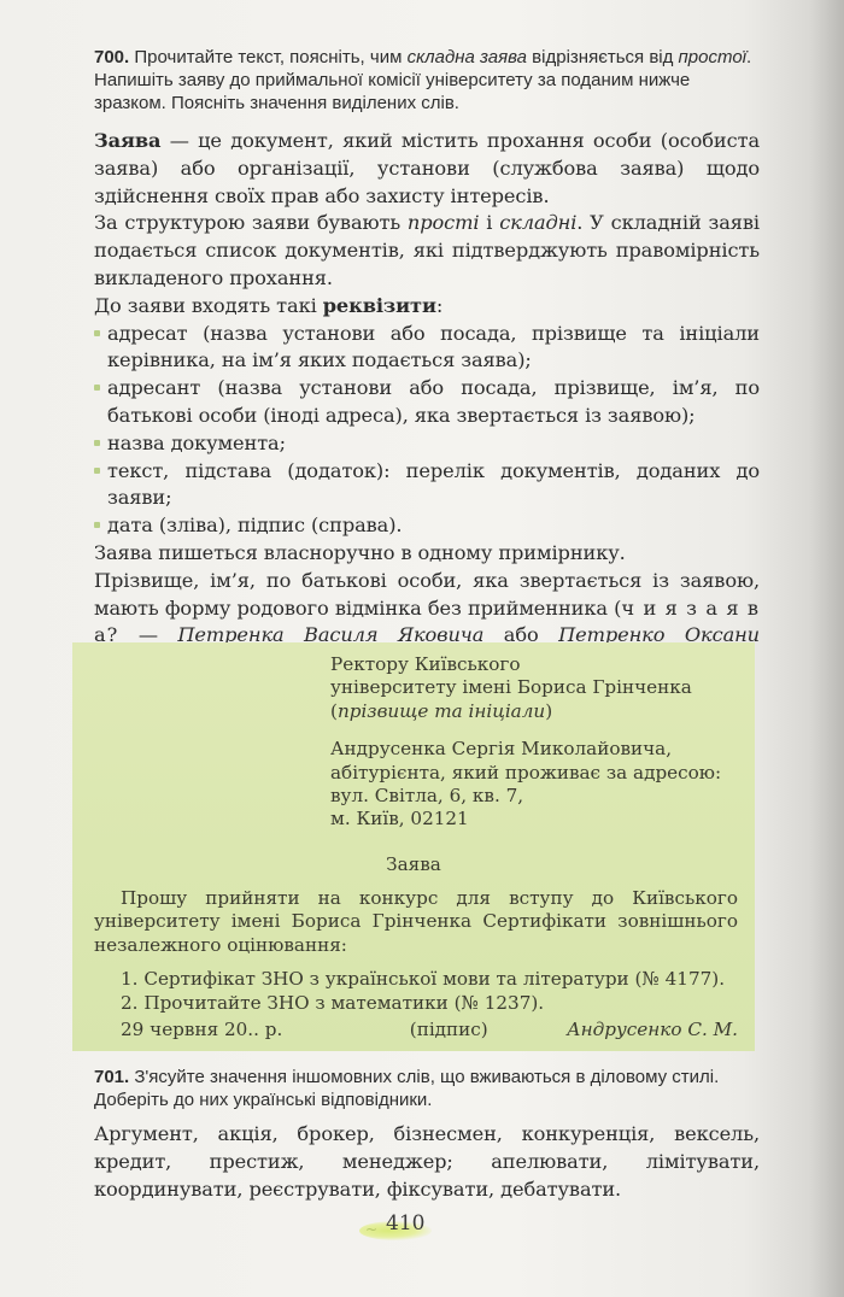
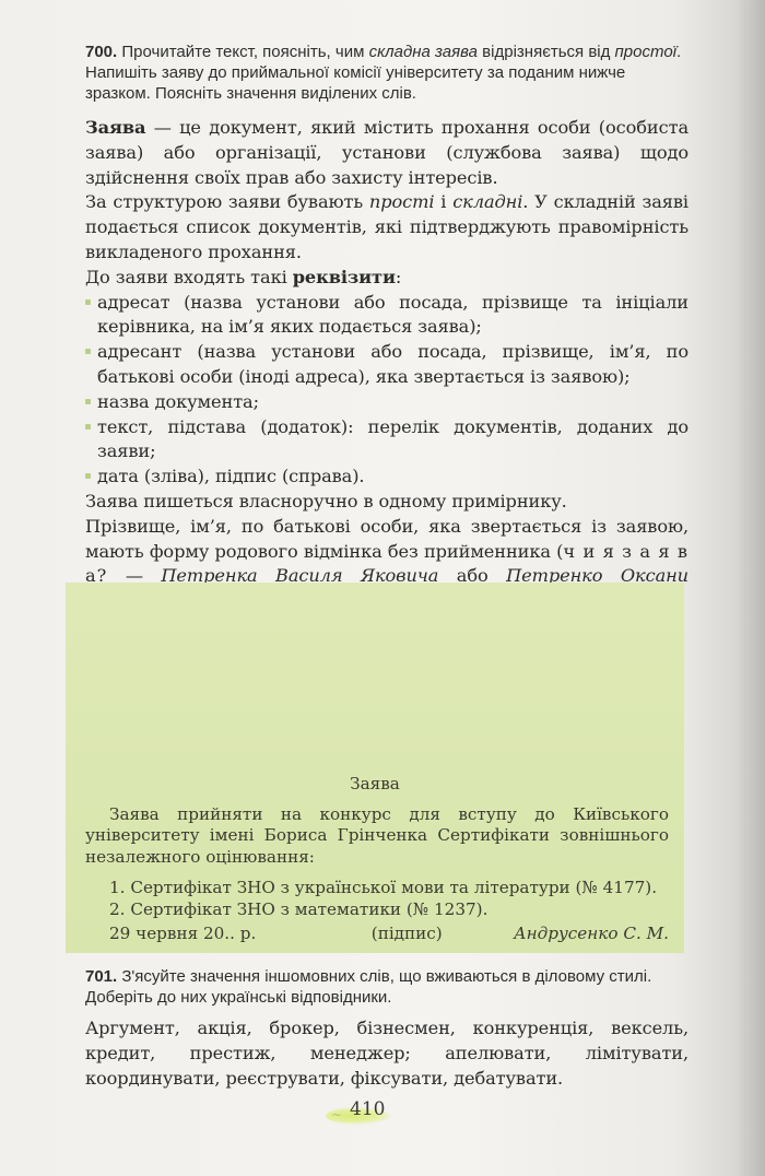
  700. Прочитайте текст, поясніть, чим складна заява відрізняється від простої. Напишіть заяву до приймальної комісії університету за поданим нижче зразком. Поясніть значення виділених слів.
  Заява — це документ, який містить прохання особи (особиста заява) або організації, установи (службова заява) щодо здійснення своїх прав або захисту інтересів.
  За структурою заяви бувають прості і складні. У складній заяві подається список документів, які підтверджують правомірність викладеного прохання.
  До заяви входять такі реквізити:
  адресат (назва установи або посада, прізвище та ініціали керівника, на ім’я яких подається заява);
  адресант (назва установи або посада, прізвище, ім’я, по батькові особи (іноді адреса), яка звертається із заявою);
  назва документа;
  текст, підстава (додаток): перелік документів, доданих до заяви;
  дата (зліва), підпис (справа).
  Заява пишеться власноручно в одному примірнику.
  Прізвище, ім’я, по батькові особи, яка звертається із заявою, мають форму родового відмінка без прийменника (ч и я з а я в а? — Петренка Василя Яковича або Петренко Оксани
- Ректору Київського
- університету імені Бориса Грінченка
- (прізвище та ініціали)
- Андрусенка Сергія Миколайовича,
- абітурієнта, який проживає за адресою:
- вул. Світла, 6, кв. 7,
- м. Київ, 02121
  Заява
- Прошу прийняти на конкурс для вступу до Київського університету імені Бориса Грінченка Сертифікати зовнішнього незалежного оцінювання:
+ Заява прийняти на конкурс для вступу до Київського університету імені Бориса Грінченка Сертифікати зовнішнього незалежного оцінювання:
  1. Сертифікат ЗНО з української мови та літератури (№ 4177).
- 2. Прочитайте ЗНО з математики (№ 1237).
+ 2. Сертифікат ЗНО з математики (№ 1237).
  29 червня 20.. р.
  (підпис)
  Андрусенко С. М.
  701. З'ясуйте значення іншомовних слів, що вживаються в діловому стилі. Доберіть до них українські відповідники.
  Аргумент, акція, брокер, бізнесмен, конкуренція, вексель, кредит, престиж, менеджер; апелювати, лімітувати, координувати, реєструвати, фіксувати, дебатувати.
  ~
  410
